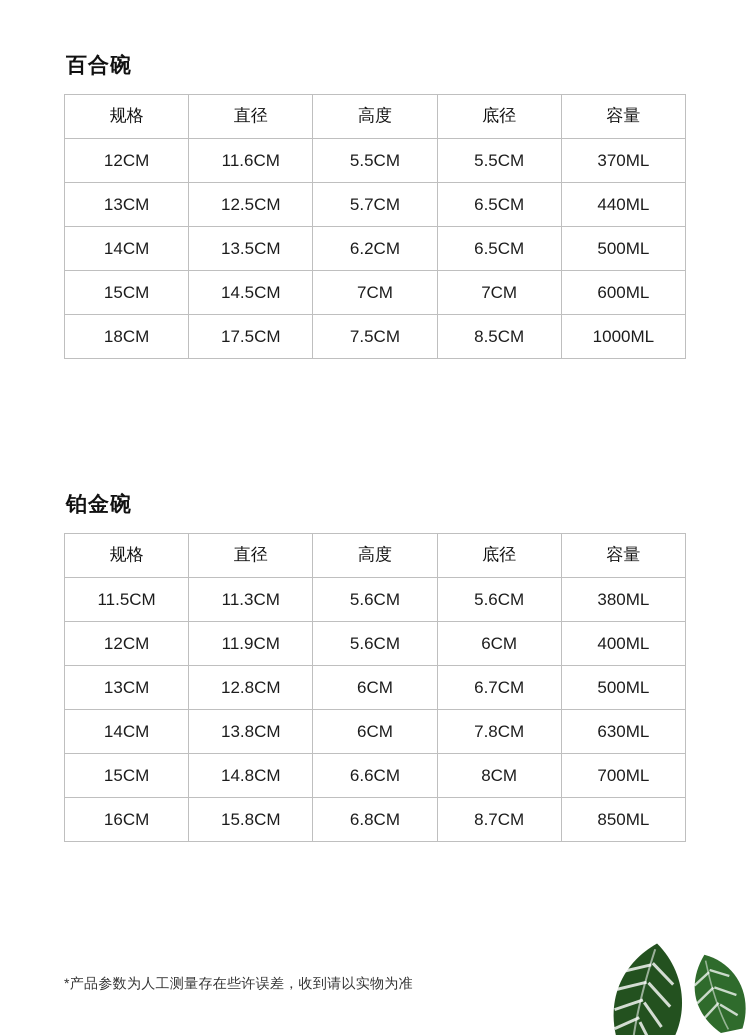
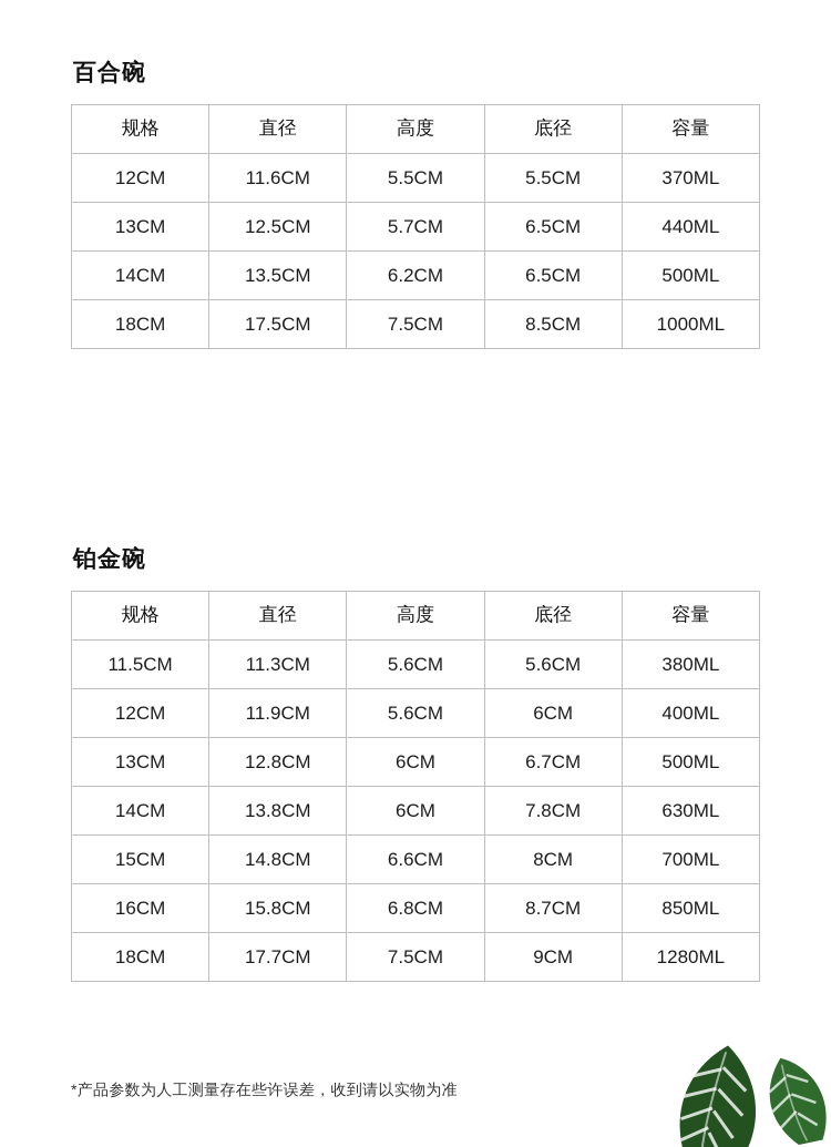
  百合碗
  规格	直径	高度	底径	容量
  12CM	11.6CM	5.5CM	5.5CM	370ML
  13CM	12.5CM	5.7CM	6.5CM	440ML
  14CM	13.5CM	6.2CM	6.5CM	500ML
- 15CM	14.5CM	7CM	7CM	600ML
  18CM	17.5CM	7.5CM	8.5CM	1000ML
  铂金碗
  规格	直径	高度	底径	容量
  11.5CM	11.3CM	5.6CM	5.6CM	380ML
  12CM	11.9CM	5.6CM	6CM	400ML
  13CM	12.8CM	6CM	6.7CM	500ML
  14CM	13.8CM	6CM	7.8CM	630ML
  15CM	14.8CM	6.6CM	8CM	700ML
  16CM	15.8CM	6.8CM	8.7CM	850ML
+ 18CM	17.7CM	7.5CM	9CM	1280ML
  *产品参数为人工测量存在些许误差，收到请以实物为准
